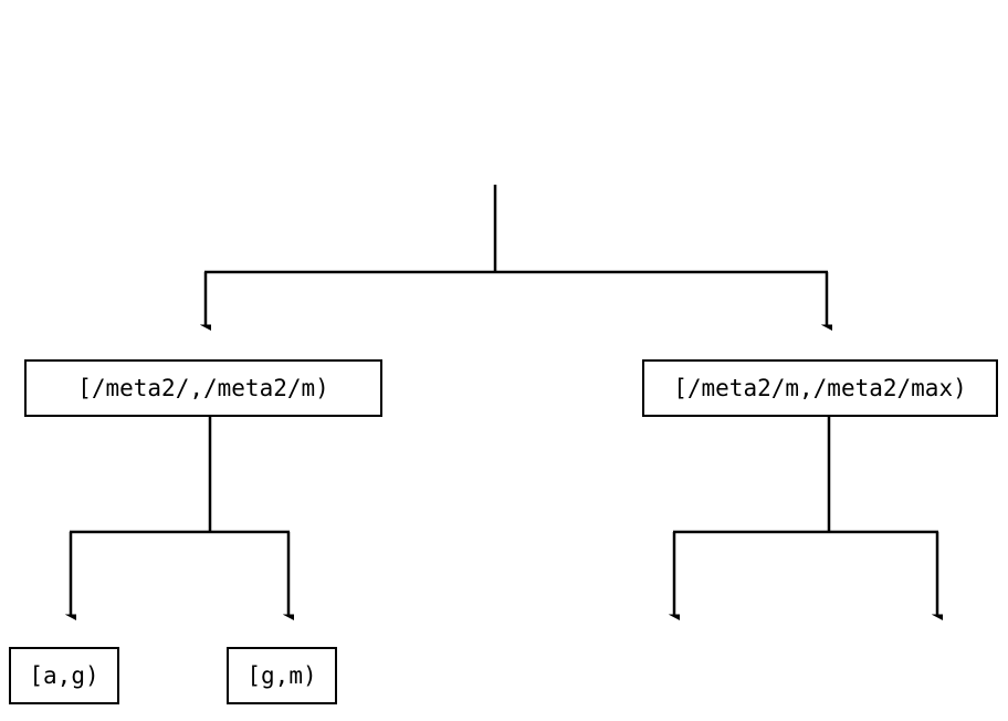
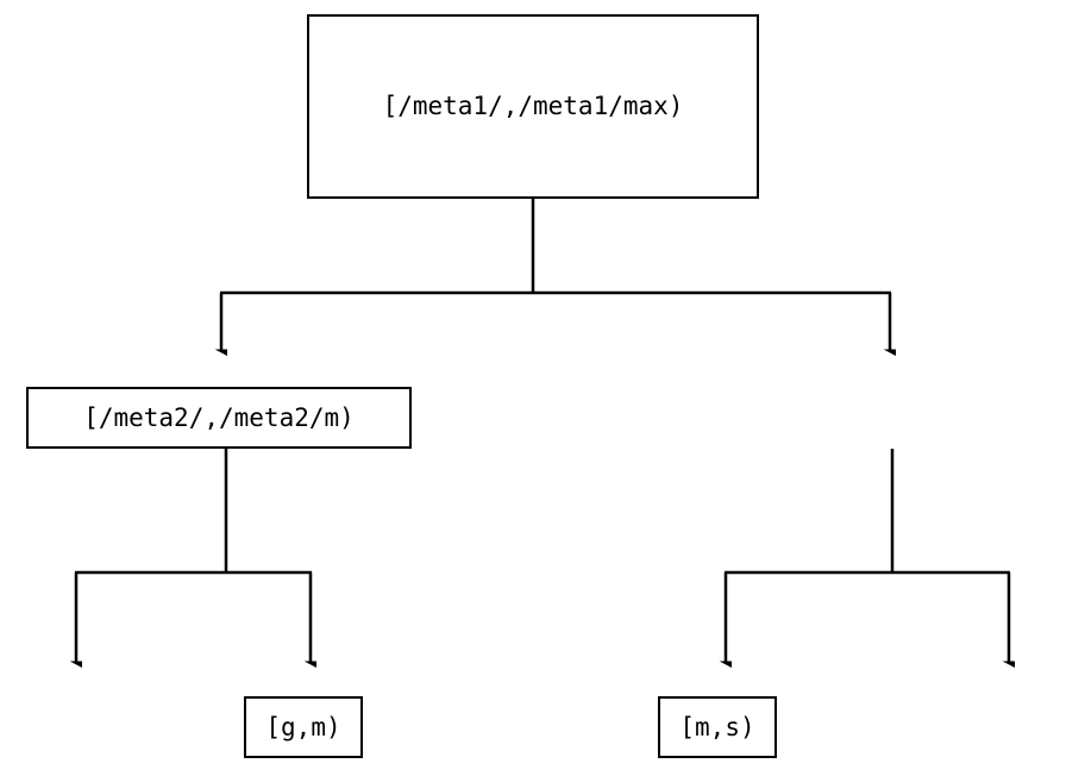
+ [/meta1/,/meta1/max)
  [/meta2/,/meta2/m)
- [/meta2/m,/meta2/max)
- [a,g)
  [g,m)
+ [m,s)
